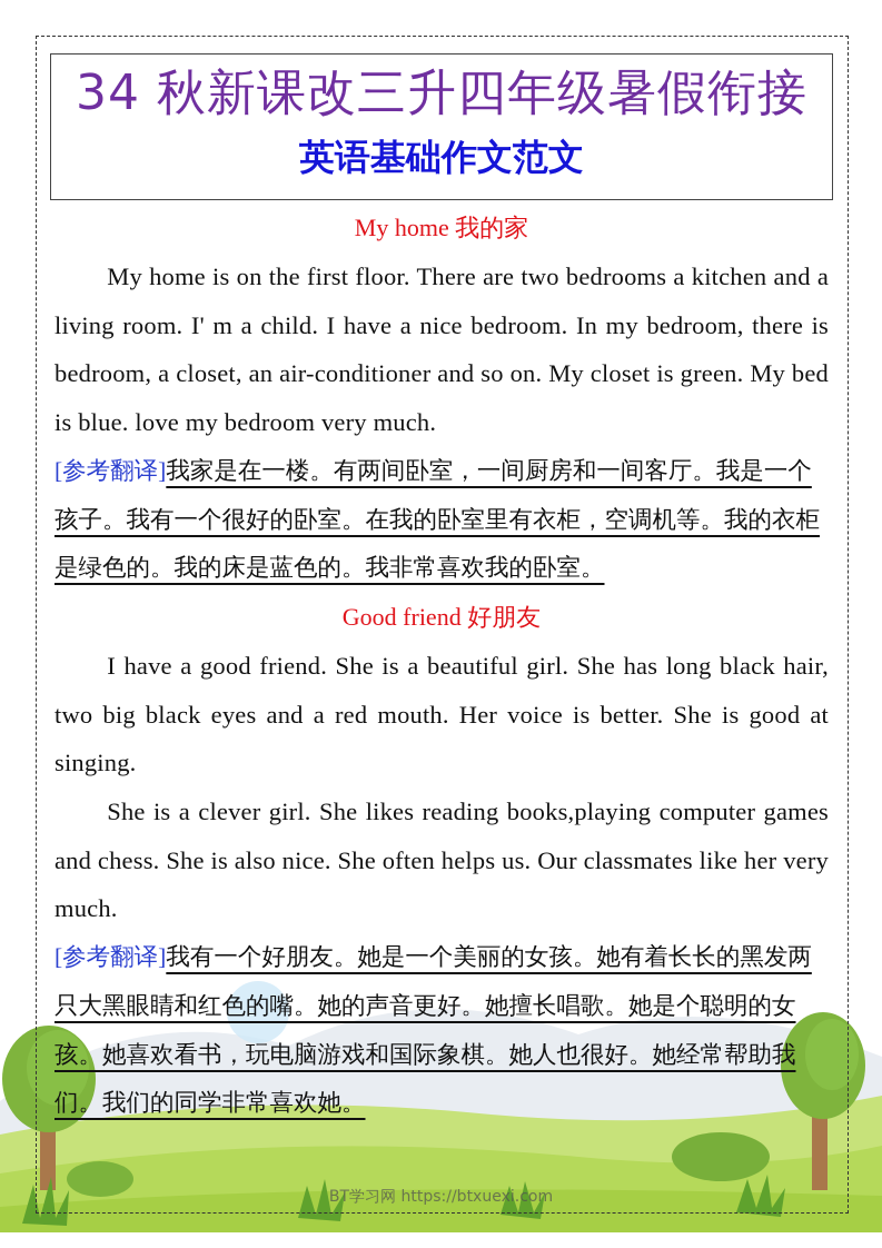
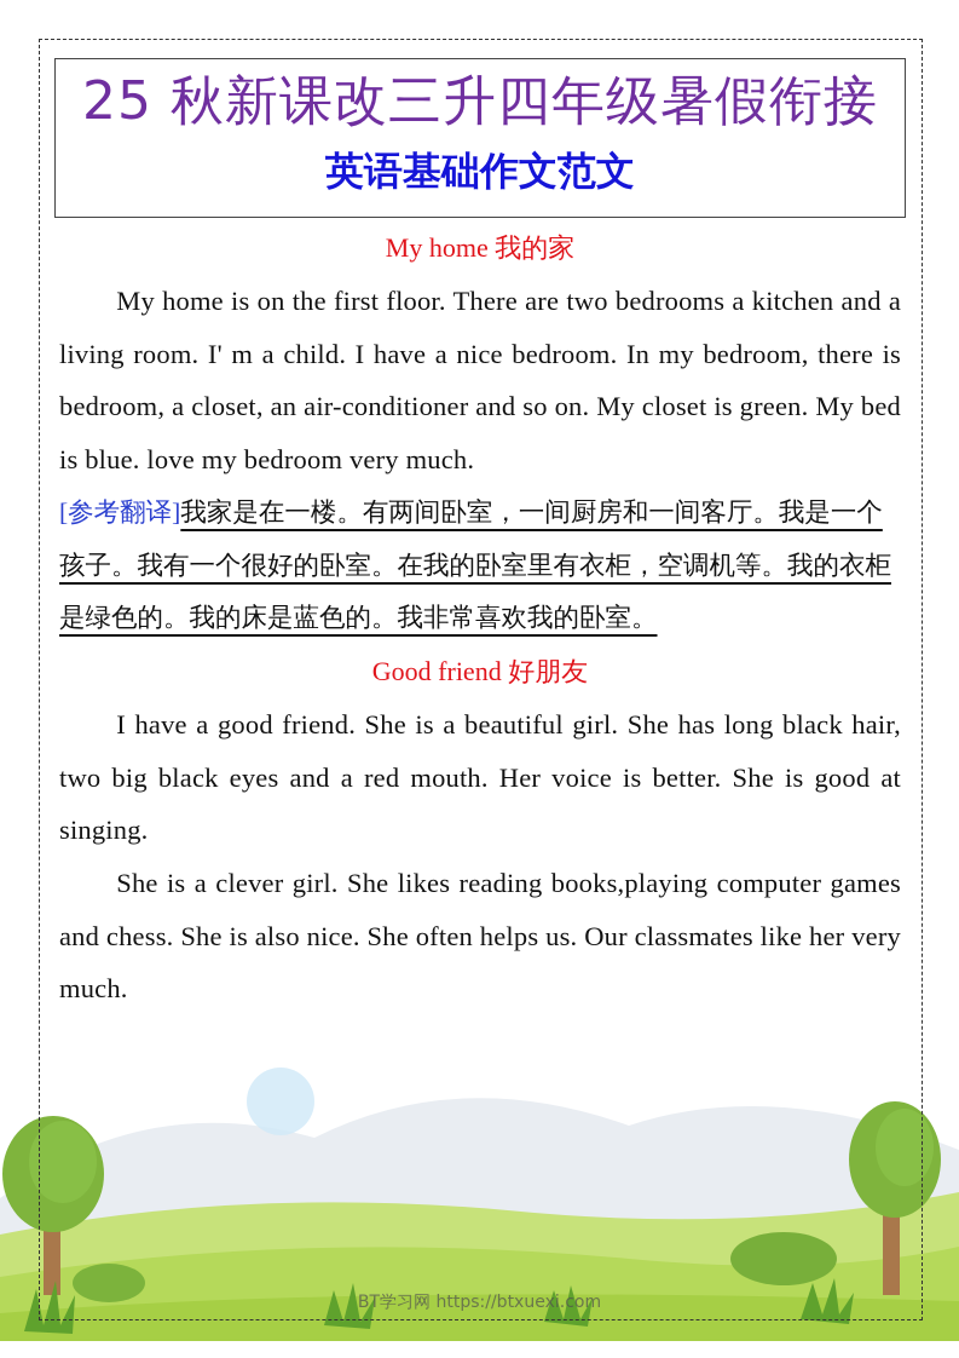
- 34 秋新课改三升四年级暑假衔接
+ 25 秋新课改三升四年级暑假衔接
  英语基础作文范文
  My home 我的家
  My home is on the first floor. There are two bedrooms a kitchen and a living room. I' m a child. I have a nice bedroom. In my bedroom, there is bedroom, a closet, an air-conditioner and so on. My closet is green. My bed is blue. love my bedroom very much.
  [参考翻译]我家是在一楼。有两间卧室，一间厨房和一间客厅。我是一个孩子。我有一个很好的卧室。在我的卧室里有衣柜，空调机等。我的衣柜是绿色的。我的床是蓝色的。我非常喜欢我的卧室。
  Good friend 好朋友
  I have a good friend. She is a beautiful girl. She has long black hair, two big black eyes and a red mouth. Her voice is better. She is good at singing.
  She is a clever girl. She likes reading books,playing computer games and chess. She is also nice. She often helps us. Our classmates like her very much.
- [参考翻译]我有一个好朋友。她是一个美丽的女孩。她有着长长的黑发两只大黑眼睛和红色的嘴。她的声音更好。她擅长唱歌。她是个聪明的女孩。她喜欢看书，玩电脑游戏和国际象棋。她人也很好。她经常帮助我们。我们的同学非常喜欢她。
  BT学习网 https://btxuexi.com
